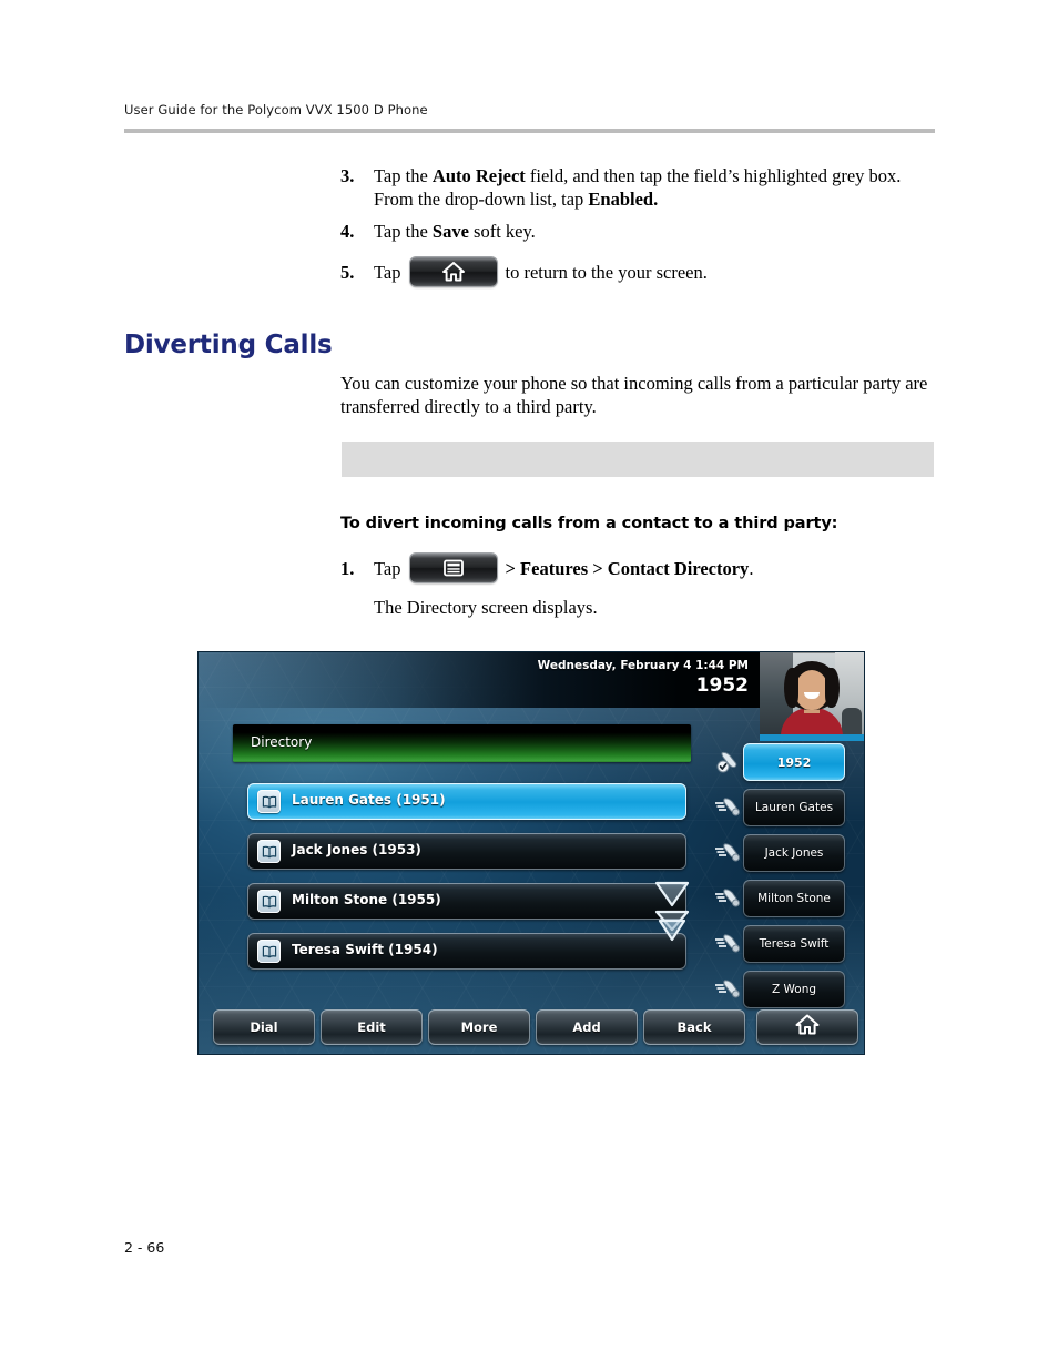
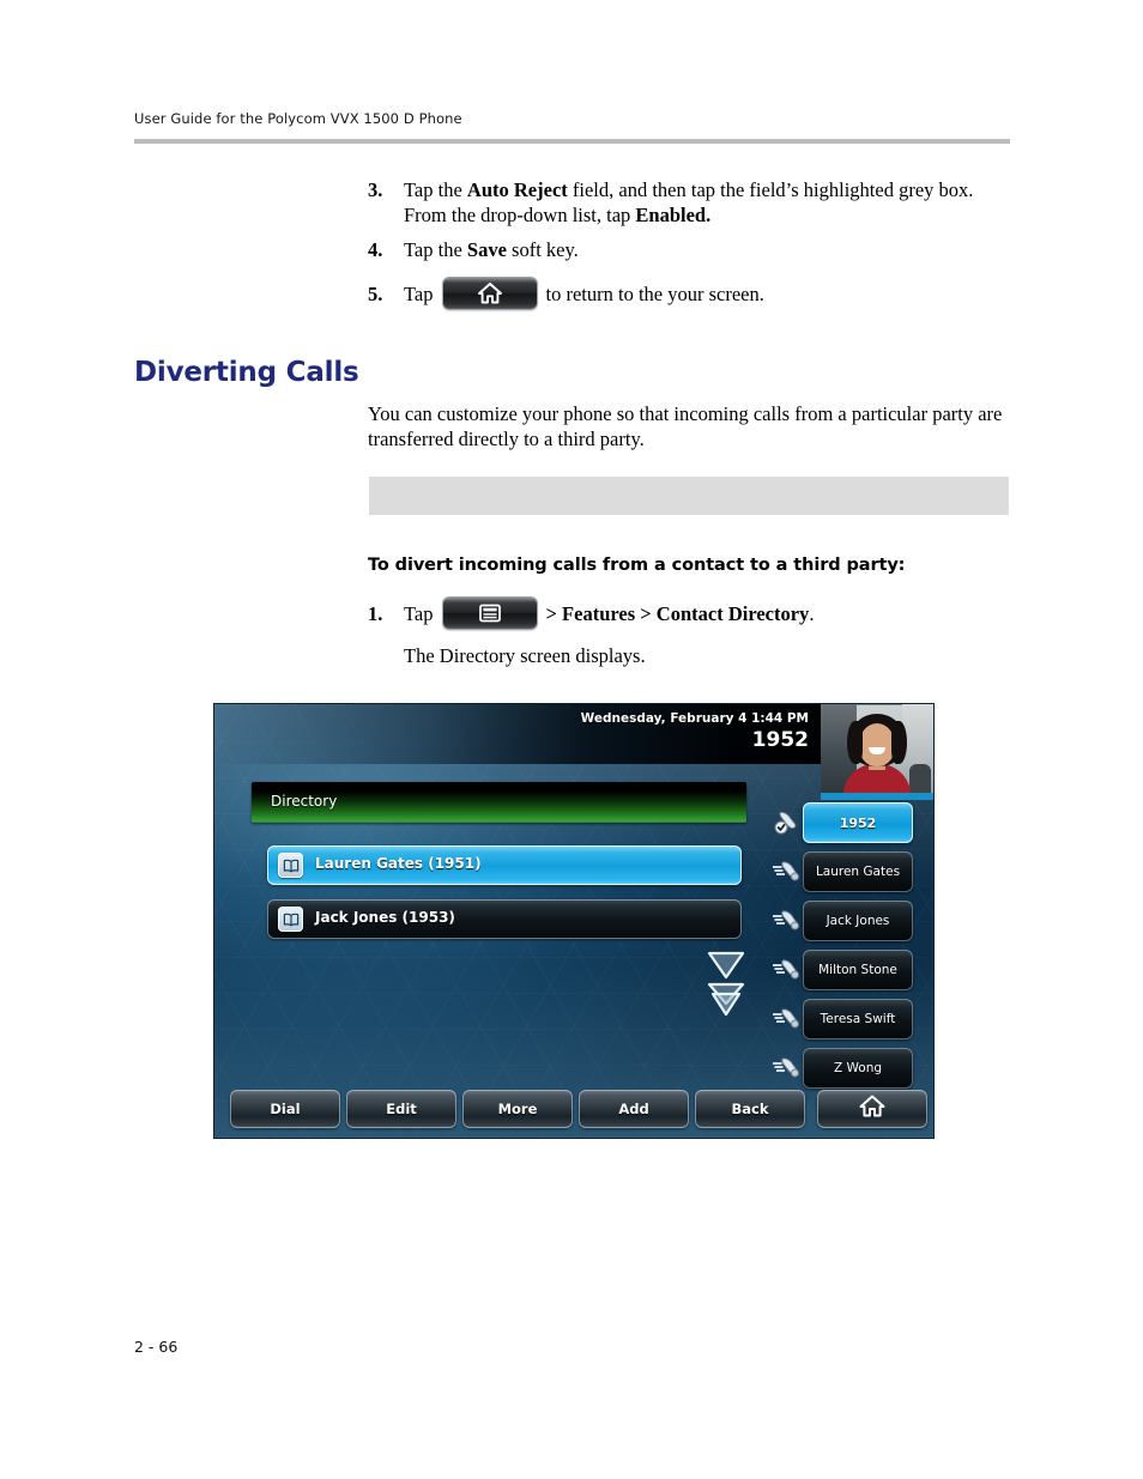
  User Guide for the Polycom VVX 1500 D Phone
  3.
  Tap the Auto Reject field, and then tap the field’s highlighted grey box. From the drop-down list, tap Enabled.
  4.
  Tap the Save soft key.
  5.
  Tap
  to return to the your screen.
  Diverting Calls
  You can customize your phone so that incoming calls from a particular party are transferred directly to a third party.
  To divert incoming calls from a contact to a third party:
  1.
  Tap
  > Features > Contact Directory
  .
  The Directory screen displays.
  Wednesday, February 4 1:44 PM
  1952
  Directory
  Lauren Gates (1951)
  Jack Jones (1953)
- Milton Stone (1955)
- Teresa Swift (1954)
  1952
  Lauren Gates
  Jack Jones
  Milton Stone
  Teresa Swift
  Z Wong
  Dial
  Edit
  More
  Add
  Back
  2 - 66
